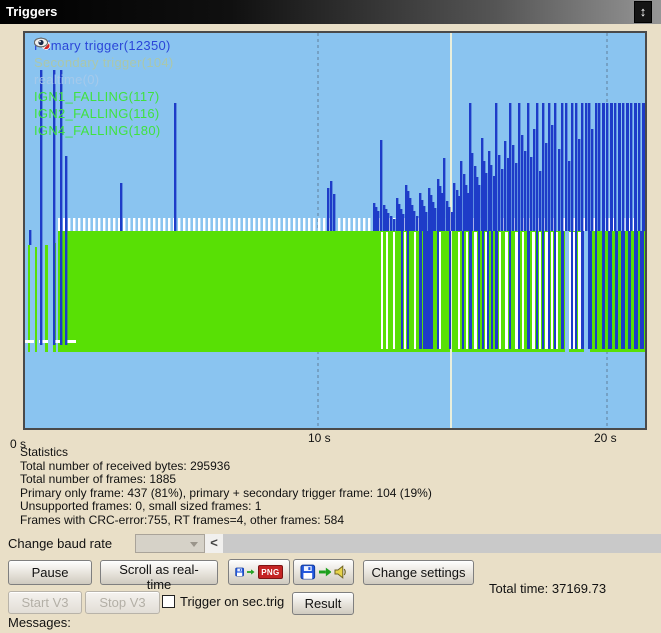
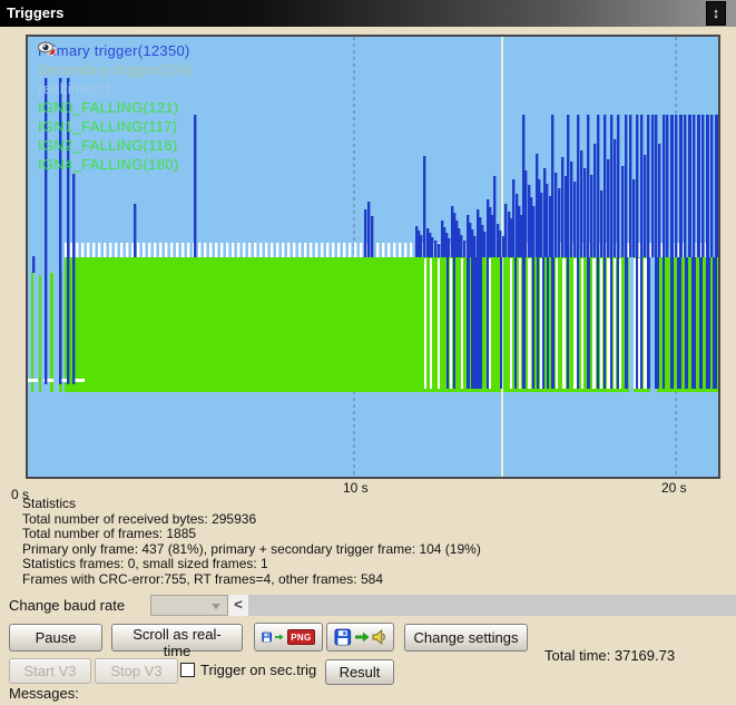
  Triggers
  ↕
  mary trigger(12350)
  Secondary trigger(104)
  realtime(0)
+ IGN0_FALLING(121)
  IGN1_FALLING(117)
  IGN2_FALLING(116)
  IGN4_FALLING(180)
  0 s
  10 s
  20 s
  Statistics
  Total number of received bytes: 295936
  Total number of frames: 1885
  Primary only frame: 437 (81%), primary + secondary trigger frame: 104 (19%)
- Unsupported frames: 0, small sized frames: 1
+ Statistics frames: 0, small sized frames: 1
  Frames with CRC-error:755, RT frames=4, other frames: 584
  Change baud rate
  <
  Pause
  Scroll as real-time
  PNG
  Change settings
  Total time: 37169.73
  Start V3
  Stop V3
  Trigger on sec.trig
  Result
  Messages:
